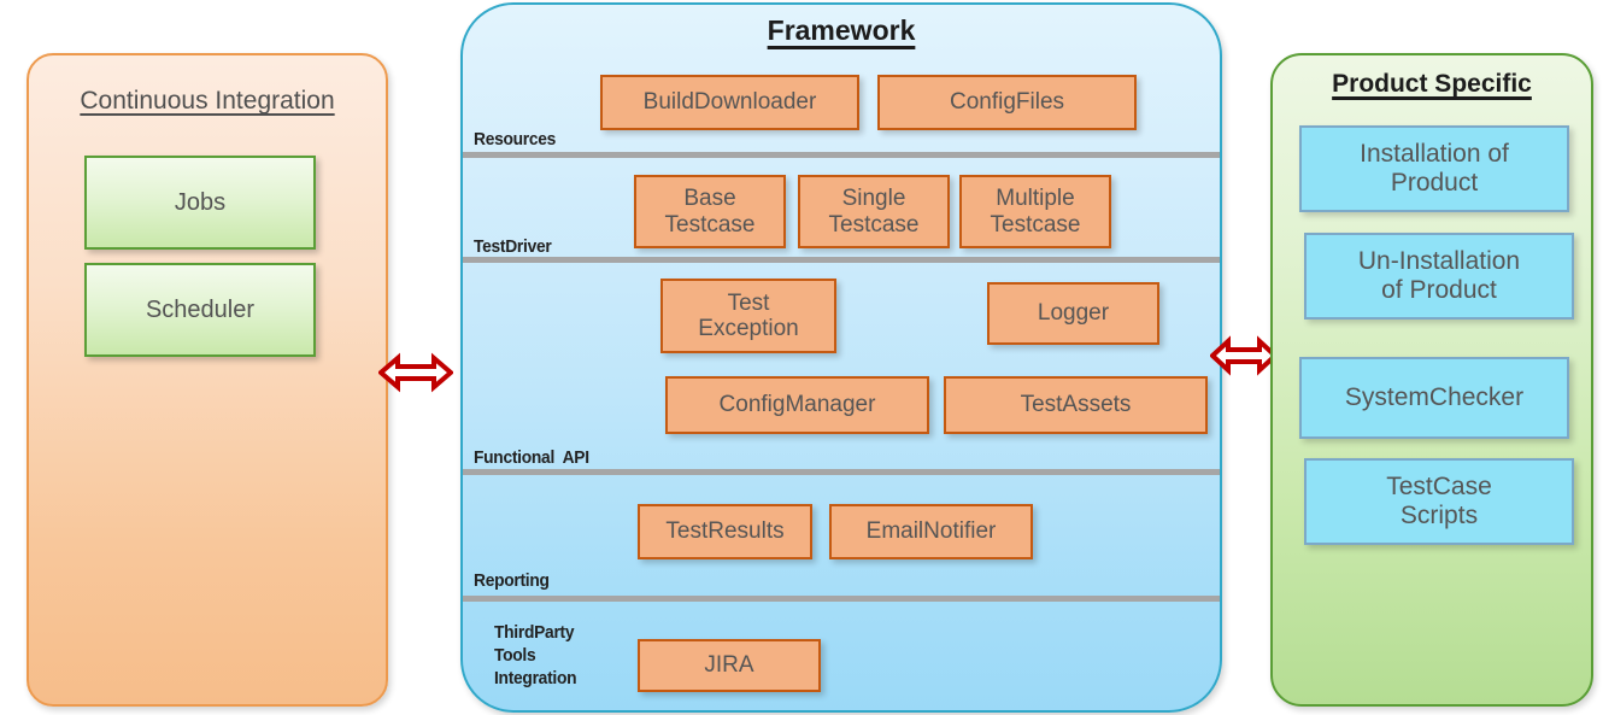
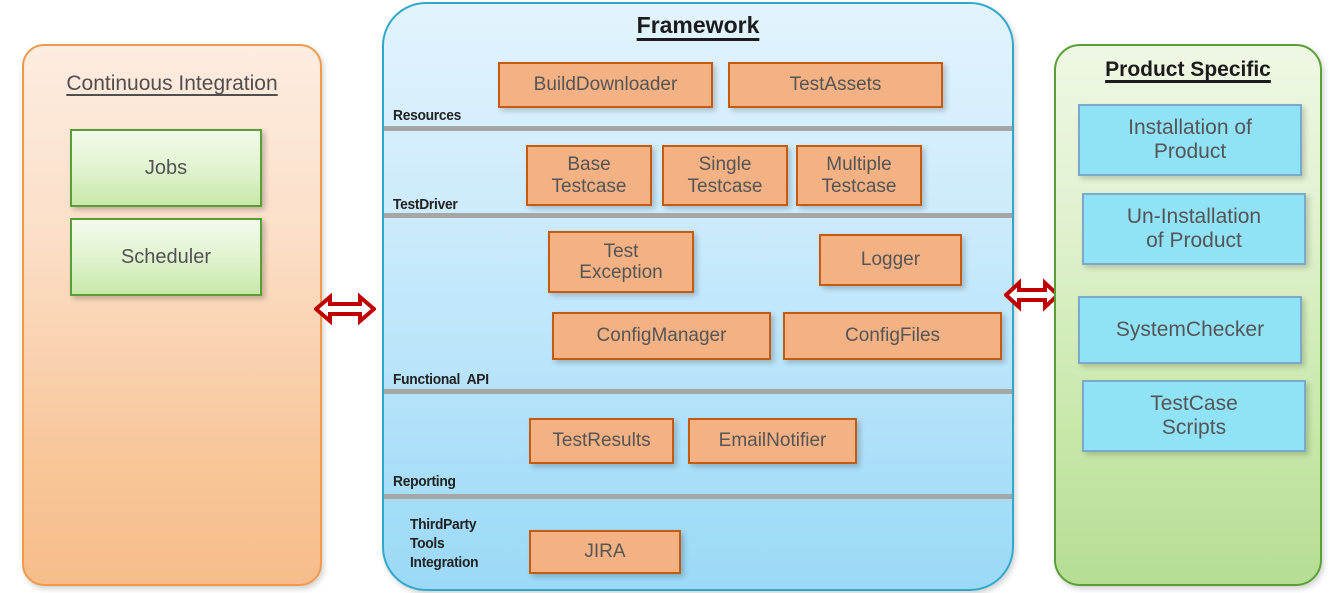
  Continuous Integration
  Jobs
  Scheduler
  Framework
  BuildDownloader
- ConfigFiles
+ TestAssets
  Resources
  Base
  Testcase
  Single
  Testcase
  Multiple
  Testcase
  TestDriver
  Test
  Exception
  Logger
  ConfigManager
- TestAssets
+ ConfigFiles
  Functional API
  TestResults
  EmailNotifier
  Reporting
  ThirdParty
  Tools
  Integration
  JIRA
  Product Specific
  Installation of
  Product
  Un-Installation
  of Product
  SystemChecker
  TestCase
  Scripts
